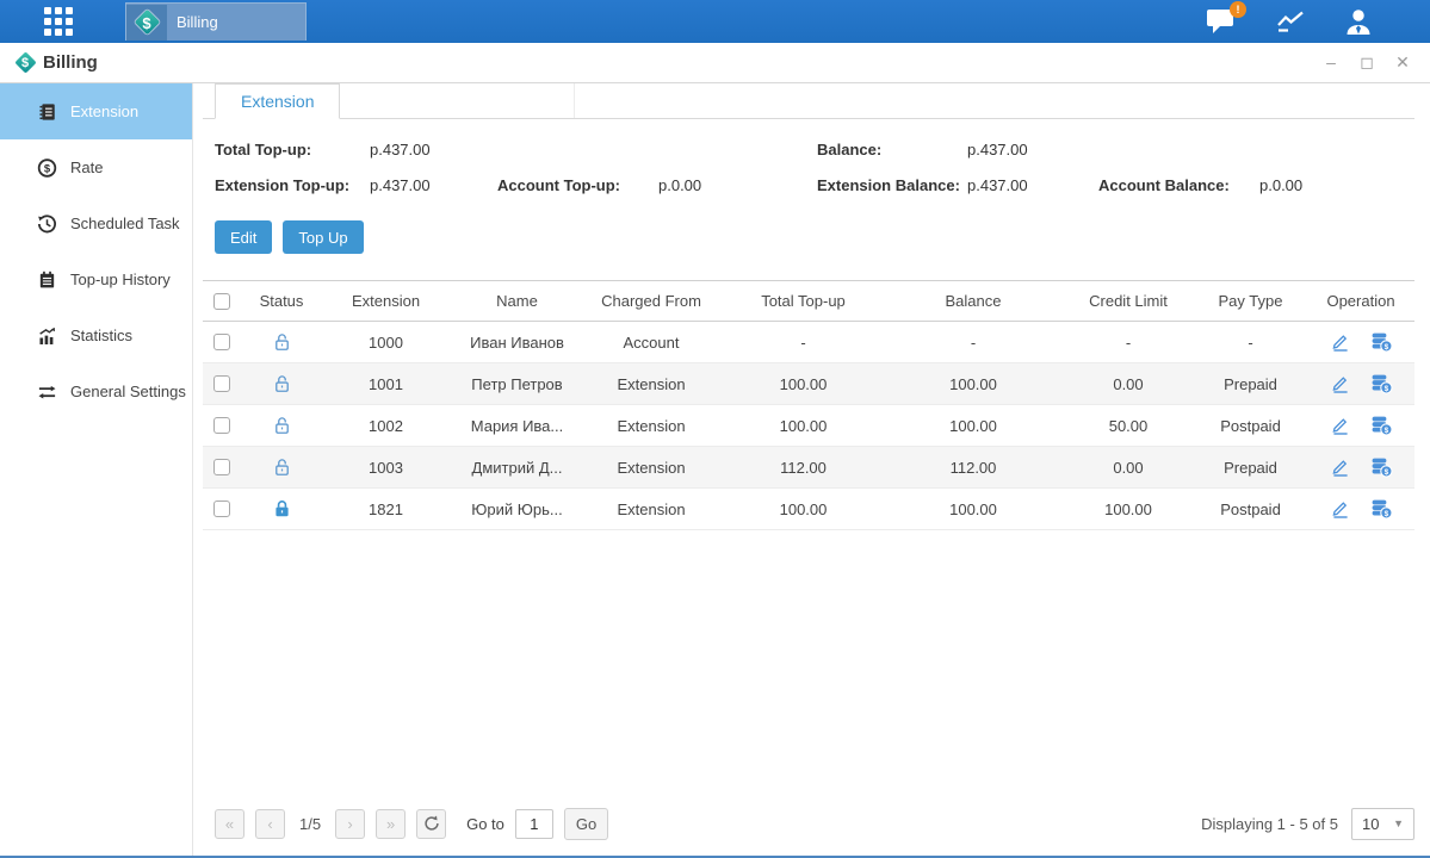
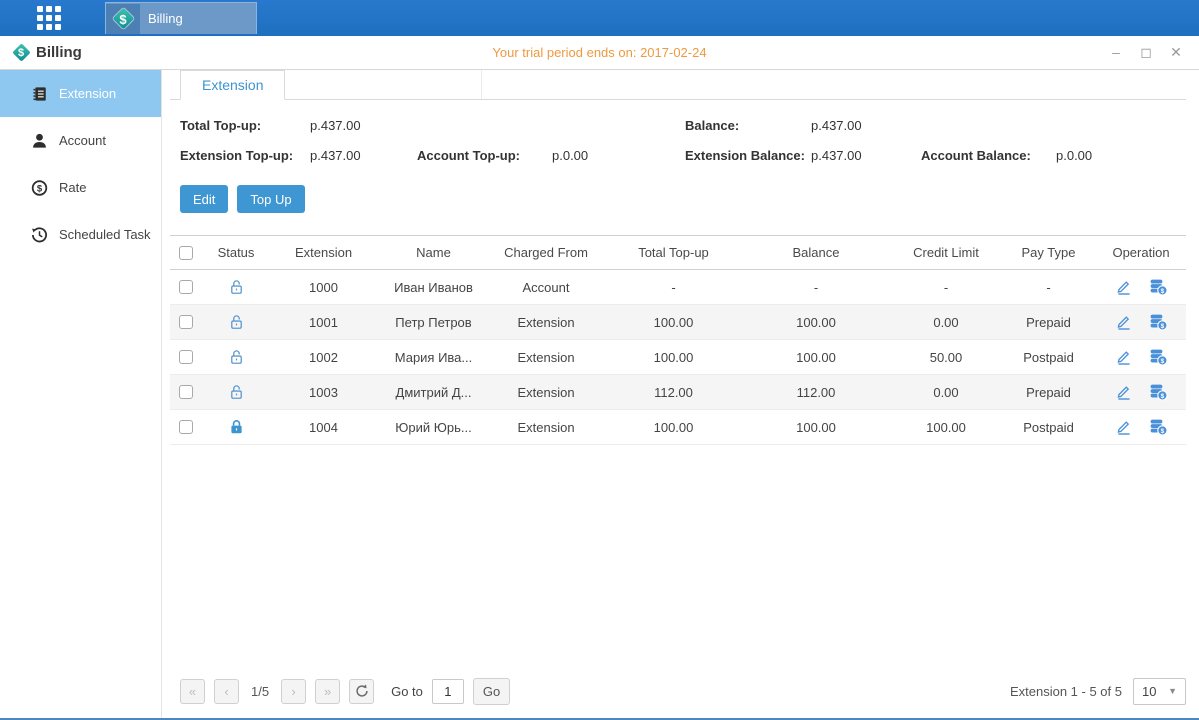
  $
  Billing
- !
  $
  Billing
+ Your trial period ends on: 2017-02-24
  –
  ◻
  ✕
  Extension
+ Account
  $
  Rate
  Scheduled Task
- Top-up History
- Statistics
- General Settings
  Extension
  Total Top-up:
  p.437.00
  Balance:
  p.437.00
  Extension Top-up:
  p.437.00
  Account Top-up:
  p.0.00
  Extension Balance:
  p.437.00
  Account Balance:
  p.0.00
  Edit
  Top Up
  	Status	Extension	Name	Charged From	Total Top-up	Balance	Credit Limit	Pay Type	Operation
  		1000	Иван Иванов	Account	-	-	-	-
  		1001	Петр Петров	Extension	100.00	100.00	0.00	Prepaid
  		1002	Мария Ива...	Extension	100.00	100.00	50.00	Postpaid
  		1003	Дмитрий Д...	Extension	112.00	112.00	0.00	Prepaid
- 		1821	Юрий Юрь...	Extension	100.00	100.00	100.00	Postpaid
+ 		1004	Юрий Юрь...	Extension	100.00	100.00	100.00	Postpaid
  «
  ‹
  1/5
  ›
  »
  Go to
  1
  Go
- Displaying 1 - 5 of 5
+ Extension 1 - 5 of 5
  10
  ▼
